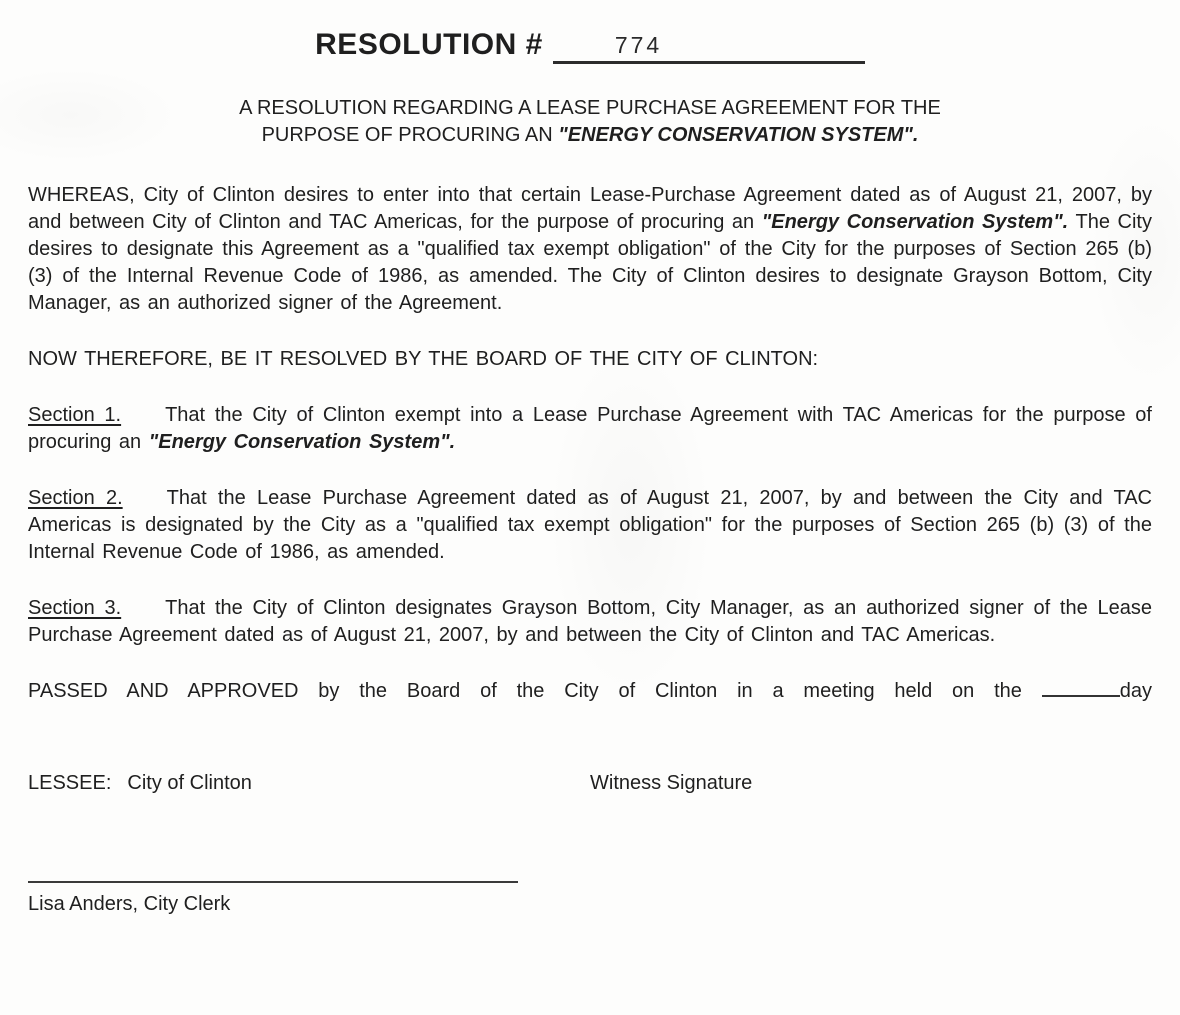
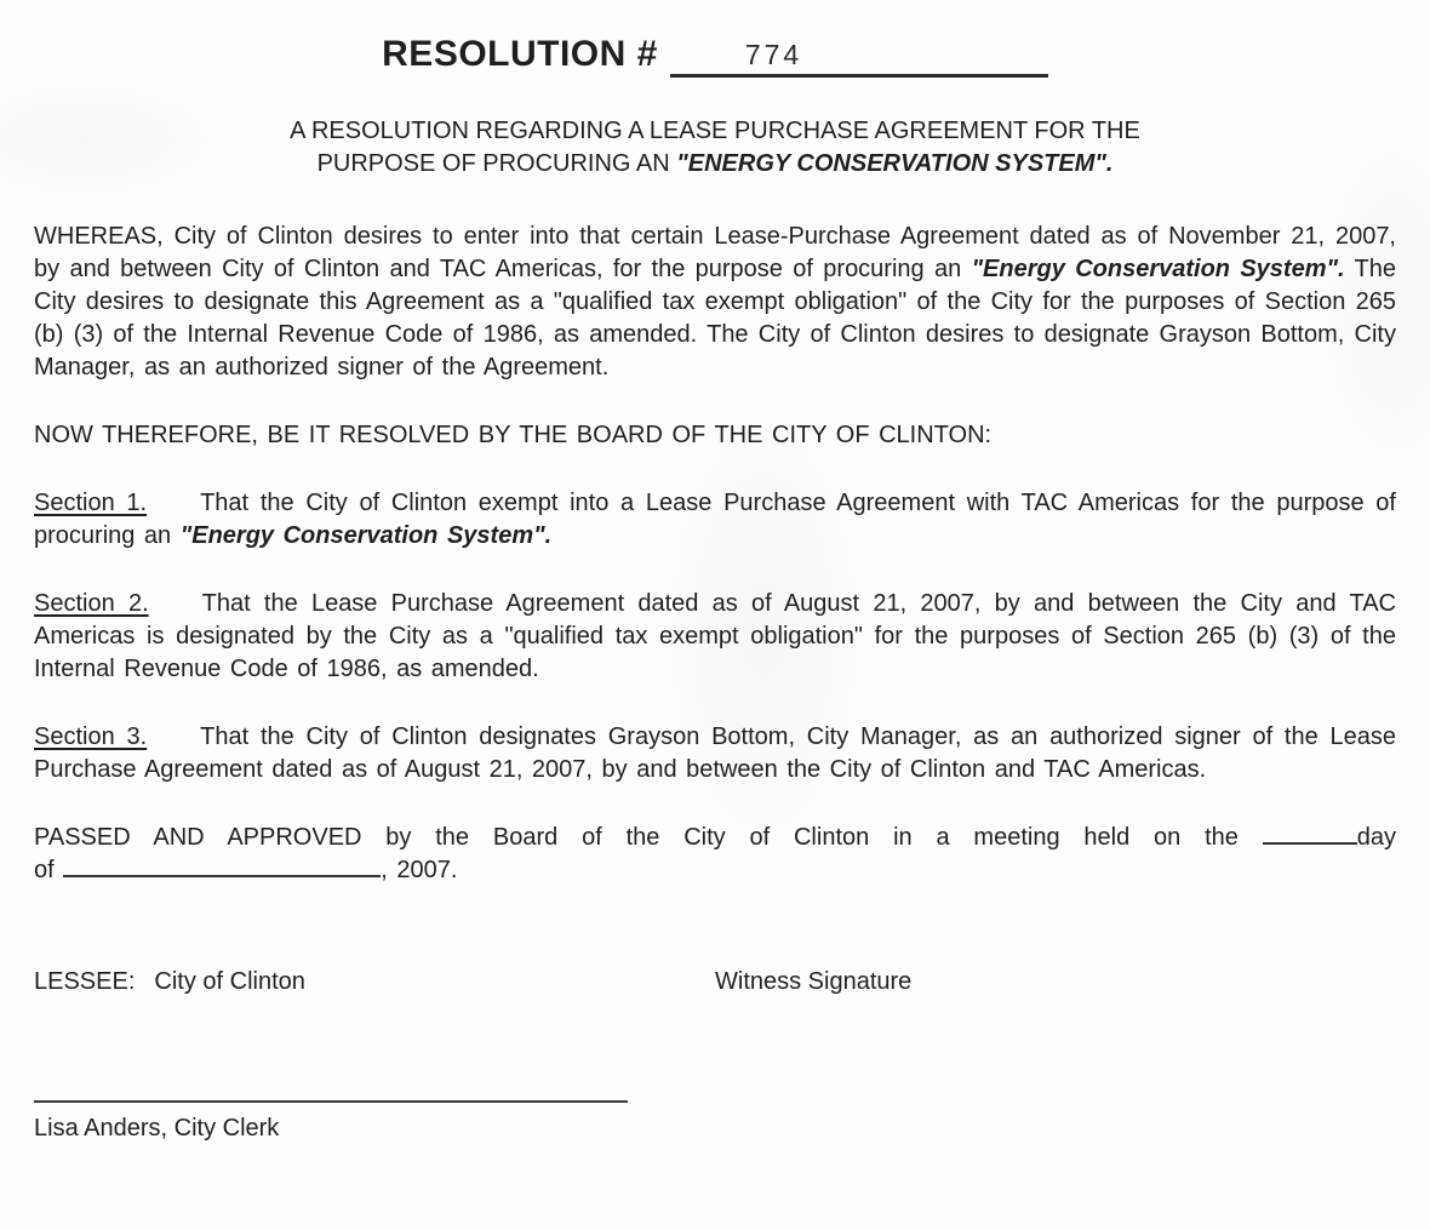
  RESOLUTION #
  774
  A RESOLUTION REGARDING A LEASE PURCHASE AGREEMENT FOR THE
  PURPOSE OF PROCURING AN "ENERGY CONSERVATION SYSTEM".
- WHEREAS, City of Clinton desires to enter into that certain Lease-Purchase Agreement dated as of August 21, 2007, by and between City of Clinton and TAC Americas, for the purpose of procuring an "Energy Conservation System". The City desires to designate this Agreement as a "qualified tax exempt obligation" of the City for the purposes of Section 265 (b) (3) of the Internal Revenue Code of 1986, as amended. The City of Clinton desires to designate Grayson Bottom, City Manager, as an authorized signer of the Agreement.
+ WHEREAS, City of Clinton desires to enter into that certain Lease-Purchase Agreement dated as of November 21, 2007, by and between City of Clinton and TAC Americas, for the purpose of procuring an "Energy Conservation System". The City desires to designate this Agreement as a "qualified tax exempt obligation" of the City for the purposes of Section 265 (b) (3) of the Internal Revenue Code of 1986, as amended. The City of Clinton desires to designate Grayson Bottom, City Manager, as an authorized signer of the Agreement.
  NOW THEREFORE, BE IT RESOLVED BY THE BOARD OF THE CITY OF CLINTON:
  Section 1. That the City of Clinton exempt into a Lease Purchase Agreement with TAC Americas for the purpose of procuring an "Energy Conservation System".
  Section 2. That the Lease Purchase Agreement dated as of August 21, 2007, by and between the City and TAC Americas is designated by the City as a "qualified tax exempt obligation" for the purposes of Section 265 (b) (3) of the Internal Revenue Code of 1986, as amended.
  Section 3. That the City of Clinton designates Grayson Bottom, City Manager, as an authorized signer of the Lease Purchase Agreement dated as of August 21, 2007, by and between the City of Clinton and TAC Americas.
  PASSED AND APPROVED by the Board of the City of Clinton in a meeting held on the day
+ of , 2007.
  LESSEE: City of Clinton
  Witness Signature
  Lisa Anders, City Clerk
